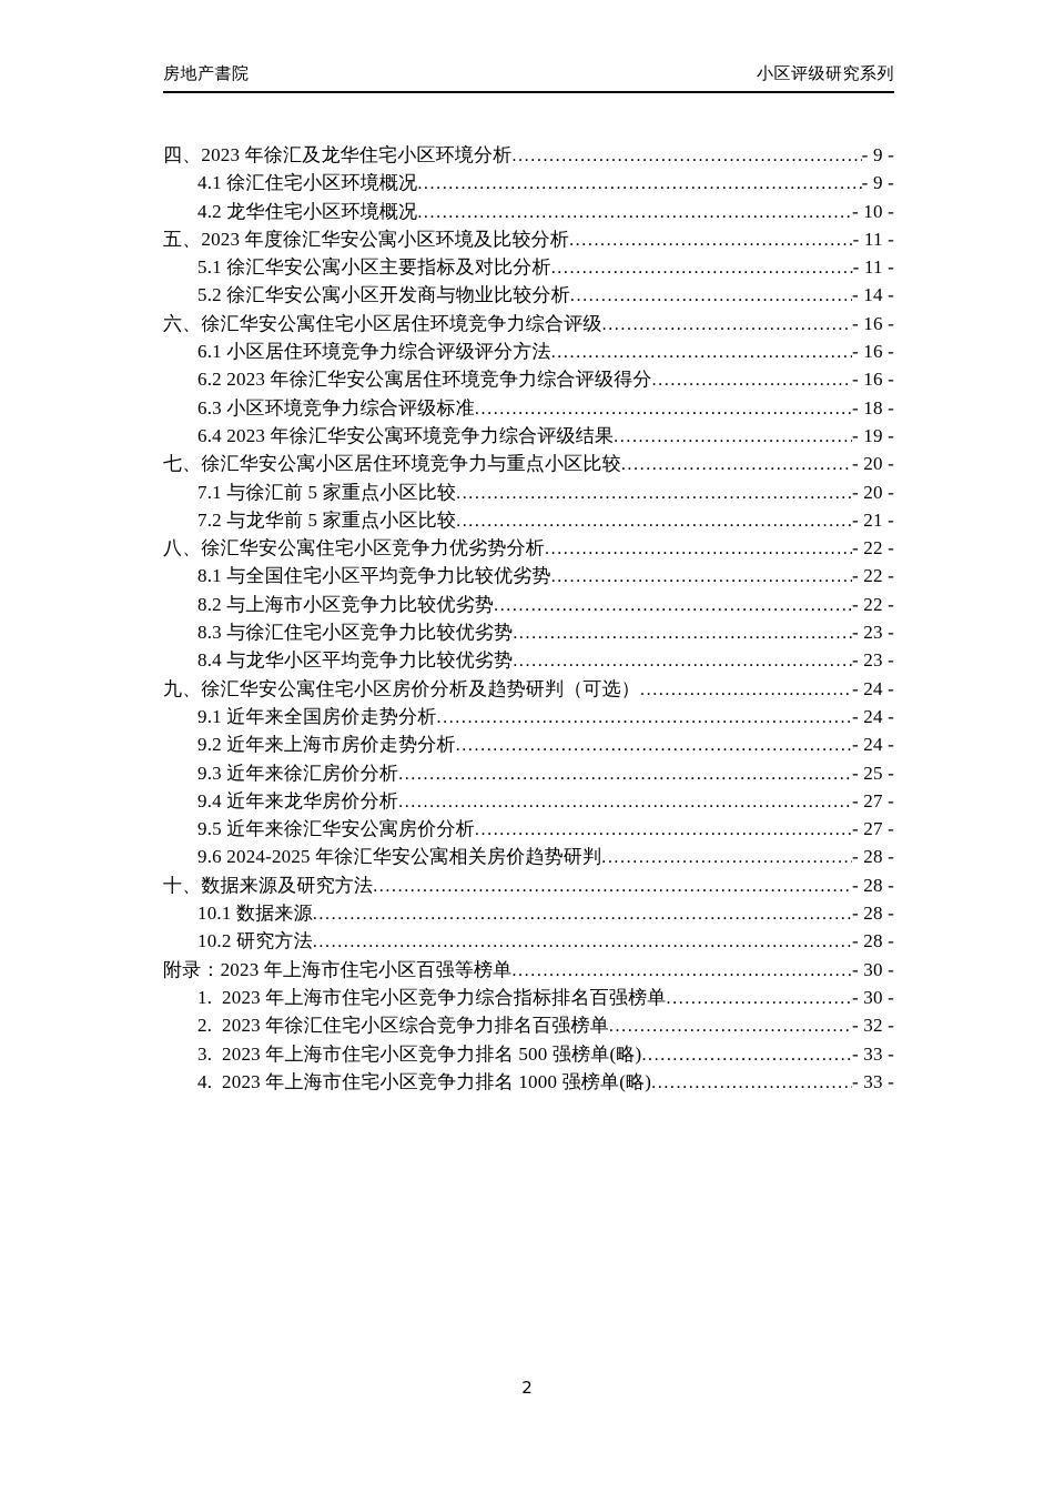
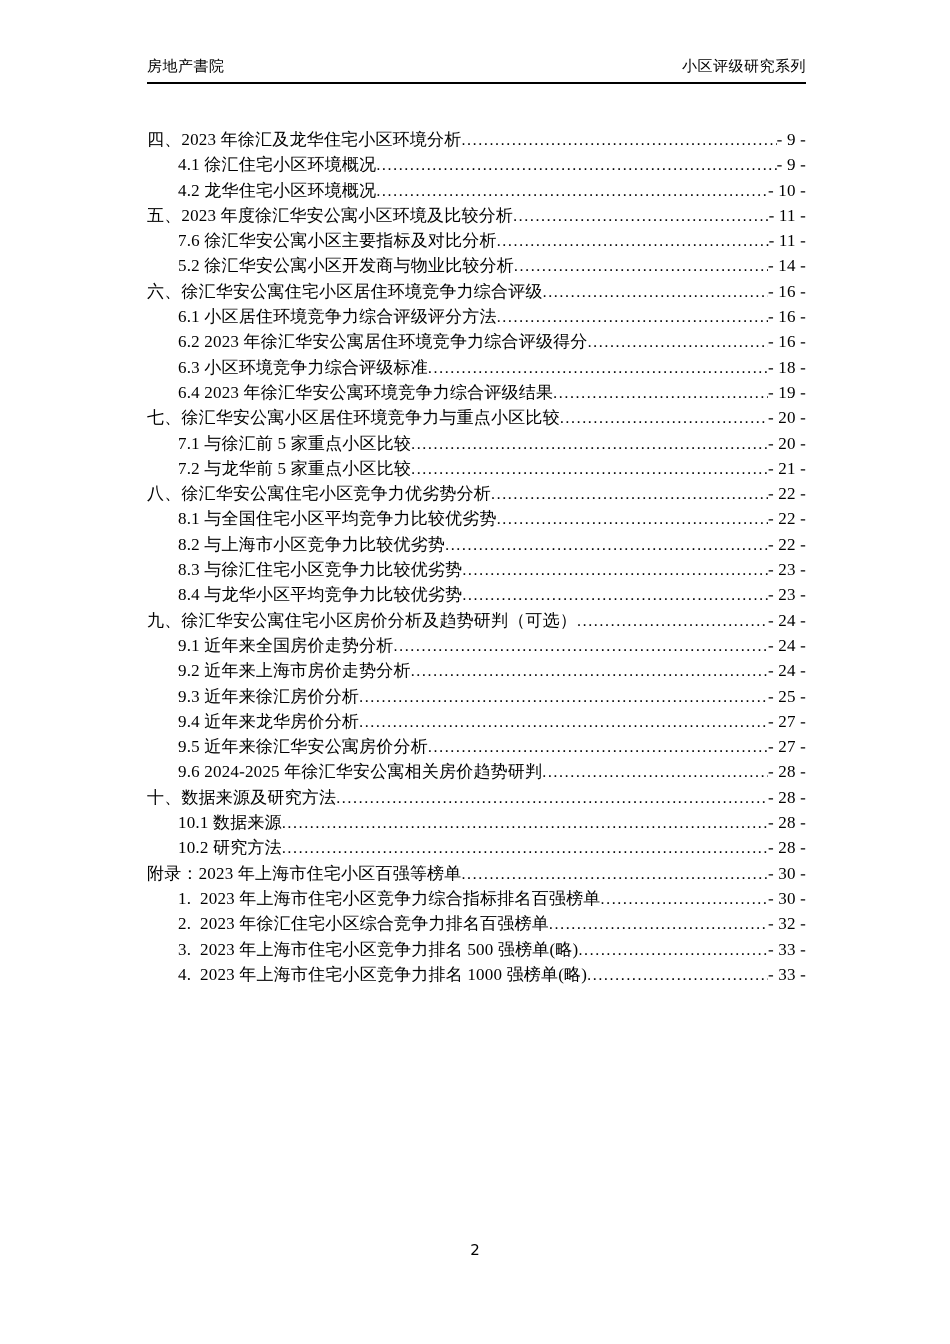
  房地产書院
  小区评级研究系列
  四、2023 年徐汇及龙华住宅小区环境分析
  - 9 -
  4.1 徐汇住宅小区环境概况
  - 9 -
  4.2 龙华住宅小区环境概况
  - 10 -
  五、2023 年度徐汇华安公寓小区环境及比较分析
  - 11 -
- 5.1 徐汇华安公寓小区主要指标及对比分析
+ 7.6 徐汇华安公寓小区主要指标及对比分析
  - 11 -
  5.2 徐汇华安公寓小区开发商与物业比较分析
  - 14 -
  六、徐汇华安公寓住宅小区居住环境竞争力综合评级
  - 16 -
  6.1 小区居住环境竞争力综合评级评分方法
  - 16 -
  6.2 2023 年徐汇华安公寓居住环境竞争力综合评级得分
  - 16 -
  6.3 小区环境竞争力综合评级标准
  - 18 -
  6.4 2023 年徐汇华安公寓环境竞争力综合评级结果
  - 19 -
  七、徐汇华安公寓小区居住环境竞争力与重点小区比较
  - 20 -
  7.1 与徐汇前 5 家重点小区比较
  - 20 -
  7.2 与龙华前 5 家重点小区比较
  - 21 -
  八、徐汇华安公寓住宅小区竞争力优劣势分析
  - 22 -
  8.1 与全国住宅小区平均竞争力比较优劣势
  - 22 -
  8.2 与上海市小区竞争力比较优劣势
  - 22 -
  8.3 与徐汇住宅小区竞争力比较优劣势
  - 23 -
  8.4 与龙华小区平均竞争力比较优劣势
  - 23 -
  九、徐汇华安公寓住宅小区房价分析及趋势研判（可选）
  - 24 -
  9.1 近年来全国房价走势分析
  - 24 -
  9.2 近年来上海市房价走势分析
  - 24 -
  9.3 近年来徐汇房价分析
  - 25 -
  9.4 近年来龙华房价分析
  - 27 -
  9.5 近年来徐汇华安公寓房价分析
  - 27 -
  9.6 2024-2025 年徐汇华安公寓相关房价趋势研判
  - 28 -
  十、数据来源及研究方法
  - 28 -
  10.1 数据来源
  - 28 -
  10.2 研究方法
  - 28 -
  附录：2023 年上海市住宅小区百强等榜单
  - 30 -
  1. 2023 年上海市住宅小区竞争力综合指标排名百强榜单
  - 30 -
  2. 2023 年徐汇住宅小区综合竞争力排名百强榜单
  - 32 -
  3. 2023 年上海市住宅小区竞争力排名 500 强榜单(略)
  - 33 -
  4. 2023 年上海市住宅小区竞争力排名 1000 强榜单(略)
  - 33 -
  2
